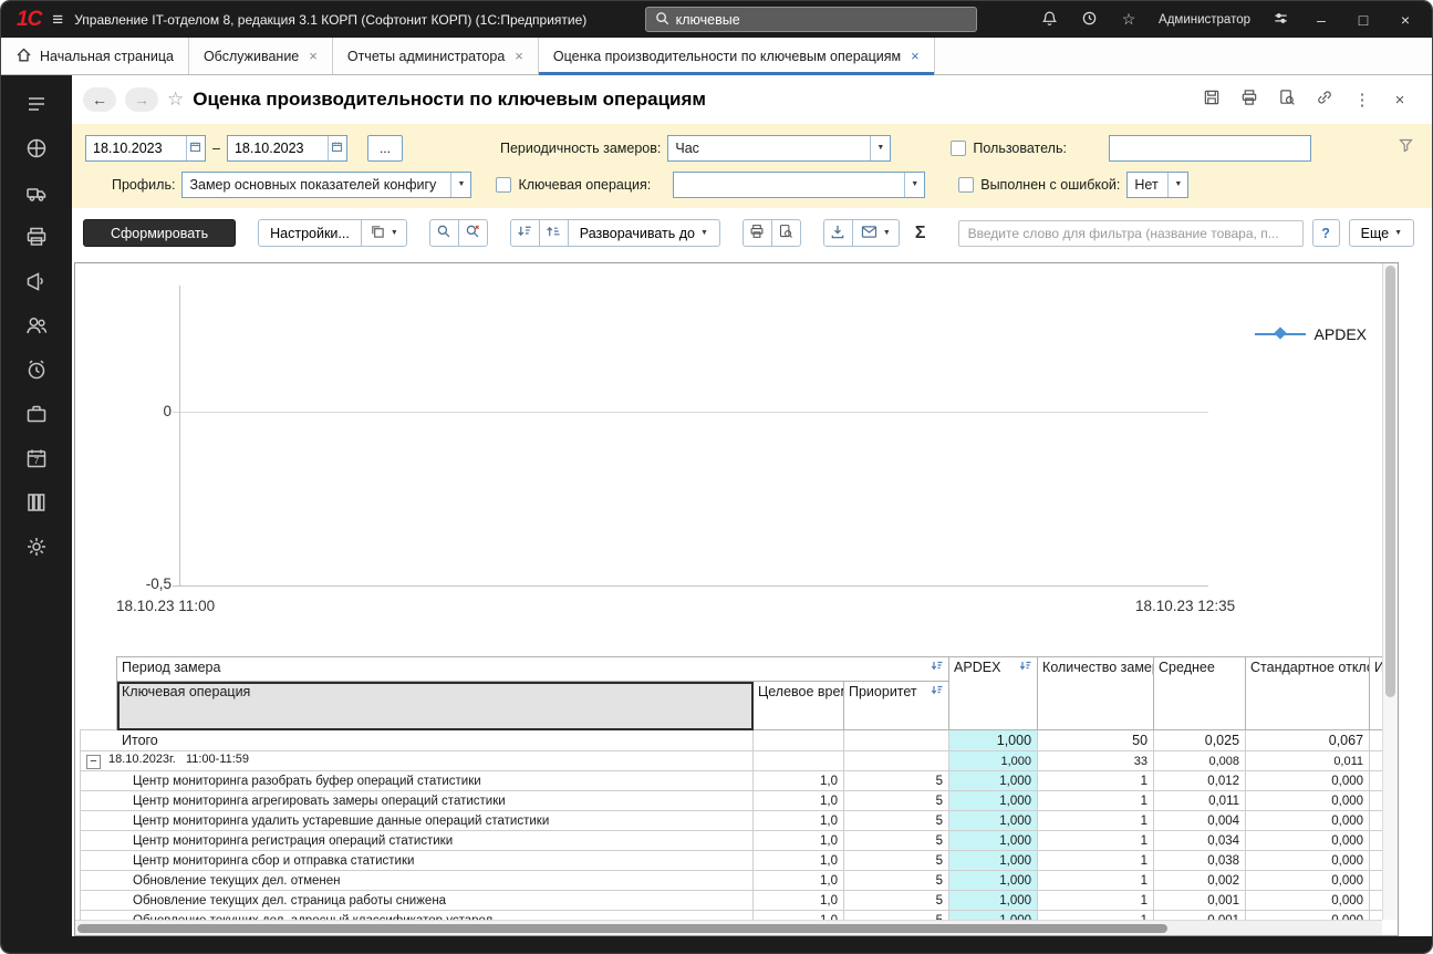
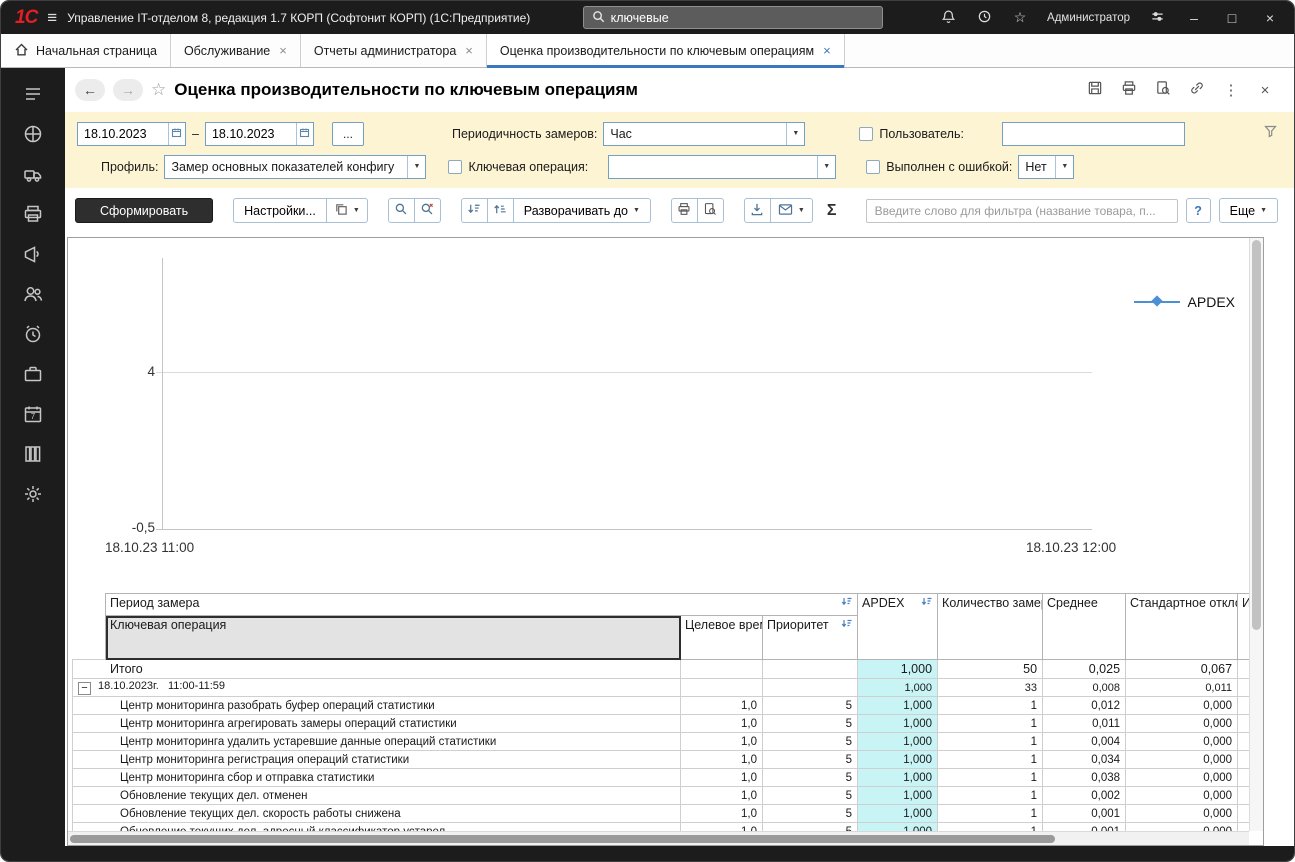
  1С
  ≡
- Управление IT-отделом 8, редакция 3.1 КОРП (Софтонит КОРП) (1С:Предприятие)
+ Управление IT-отделом 8, редакция 1.7 КОРП (Софтонит КОРП) (1С:Предприятие)
  ключевые
  ☆
  Администратор
  –
  □
  ×
  Начальная страница
  Обслуживание
  ×
  Отчеты администратора
  ×
  Оценка производительности по ключевым операциям
  ×
  7
  ←
  →
  ☆
  Оценка производительности по ключевым операциям
  ⋮
  ×
  18.10.2023
  –
  18.10.2023
  ...
  Периодичность замеров:
  Час
  Пользователь:
  Профиль:
  Замер основных показателей конфигу
  Ключевая операция:
  Выполнен с ошибкой:
  Нет
  Сформировать
  Настройки...
  Разворачивать до
  Σ
  Введите слово для фильтра (название товара, п...
  ?
  Еще
  APDEX
- 0
+ 4
  -0,5
  18.10.23 11:00
- 18.10.23 12:35
+ 18.10.23 12:00
  	Период замера	APDEX	Количество заме	Среднее	Стандартное откл	И
  	Ключевая операция	Целевое вре	Приоритет
  Итого			1,000	50	0,025	0,067
  − 18.10.2023г. 11:00-11:59			1,000	33	0,008	0,011
  Центр мониторинга разобрать буфер операций статистики	1,0	5	1,000	1	0,012	0,000
  Центр мониторинга агрегировать замеры операций статистики	1,0	5	1,000	1	0,011	0,000
  Центр мониторинга удалить устаревшие данные операций статистики	1,0	5	1,000	1	0,004	0,000
  Центр мониторинга регистрация операций статистики	1,0	5	1,000	1	0,034	0,000
  Центр мониторинга сбор и отправка статистики	1,0	5	1,000	1	0,038	0,000
  Обновление текущих дел. отменен	1,0	5	1,000	1	0,002	0,000
- Обновление текущих дел. страница работы снижена	1,0	5	1,000	1	0,001	0,000
+ Обновление текущих дел. скорость работы снижена	1,0	5	1,000	1	0,001	0,000
